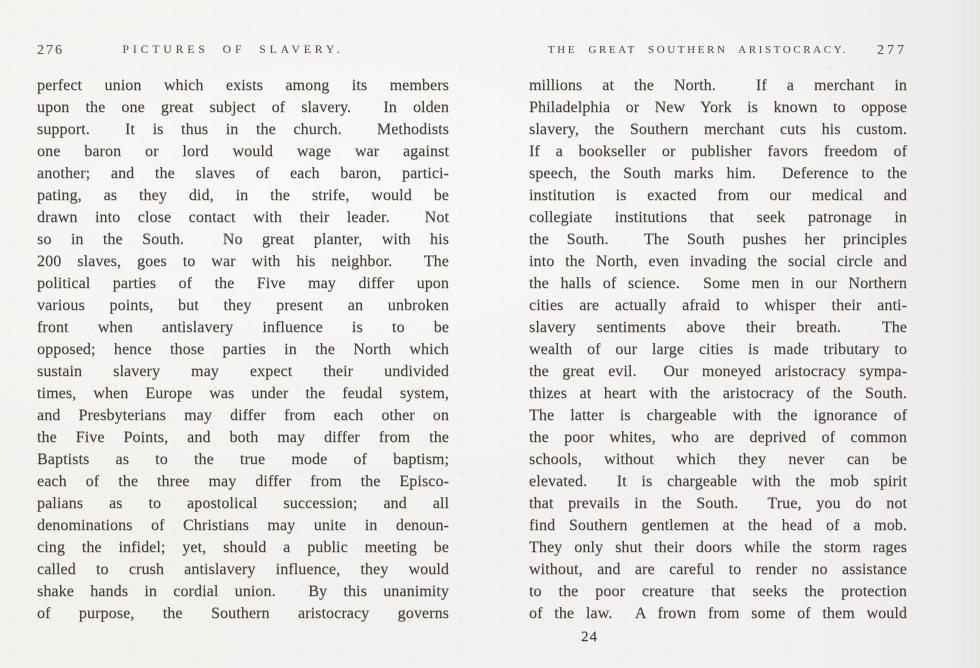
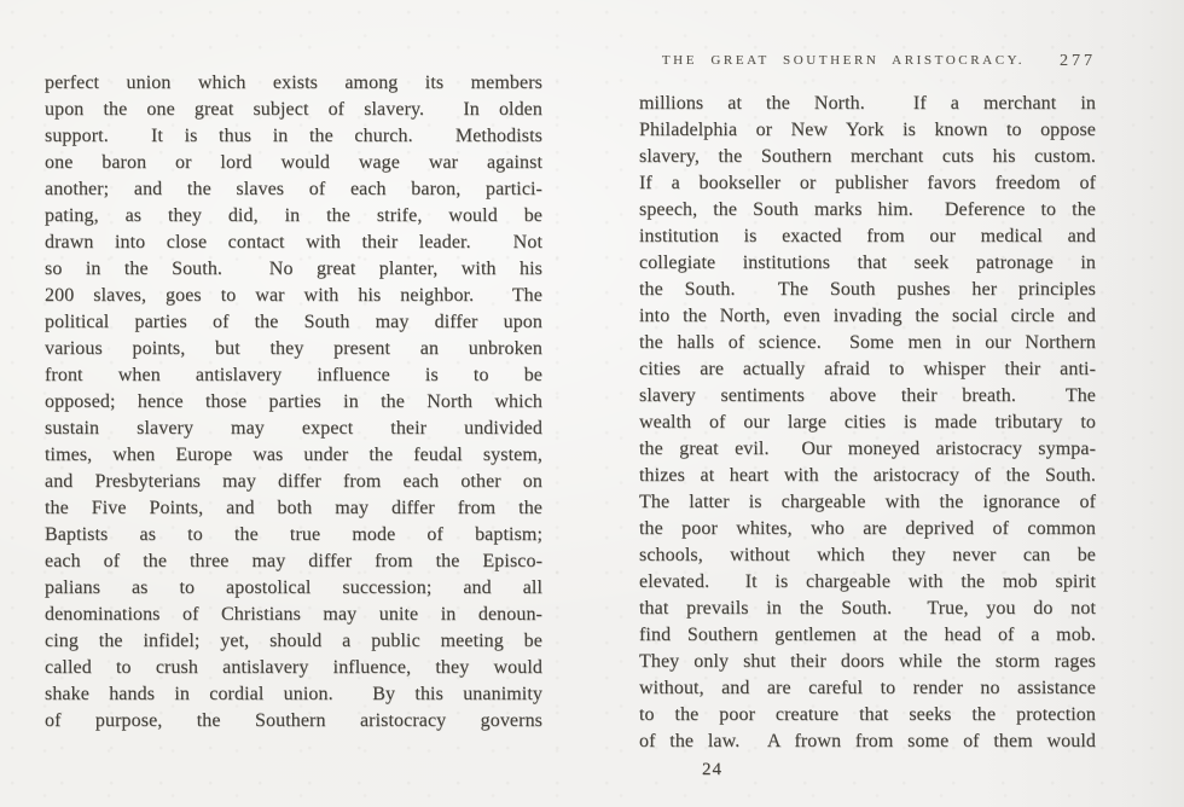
- 276
- PICTURES OF SLAVERY.
  perfect union which exists among its members
  upon the one great subject of slavery. In olden
  support. It is thus in the church. Methodists
  one baron or lord would wage war against
  another; and the slaves of each baron, partici-
  pating, as they did, in the strife, would be
  drawn into close contact with their leader. Not
  so in the South. No great planter, with his
  200 slaves, goes to war with his neighbor. The
- political parties of the Five may differ upon
+ political parties of the South may differ upon
  various points, but they present an unbroken
  front when antislavery influence is to be
  opposed; hence those parties in the North which
  sustain slavery may expect their undivided
  times, when Europe was under the feudal system,
  and Presbyterians may differ from each other on
  the Five Points, and both may differ from the
  Baptists as to the true mode of baptism;
  each of the three may differ from the Episco-
  palians as to apostolical succession; and all
  denominations of Christians may unite in denoun-
  cing the infidel; yet, should a public meeting be
  called to crush antislavery influence, they would
  shake hands in cordial union. By this unanimity
  of purpose, the Southern aristocracy governs
  THE GREAT SOUTHERN ARISTOCRACY.
  277
  millions at the North. If a merchant in
  Philadelphia or New York is known to oppose
  slavery, the Southern merchant cuts his custom.
  If a bookseller or publisher favors freedom of
  speech, the South marks him. Deference to the
  institution is exacted from our medical and
  collegiate institutions that seek patronage in
  the South. The South pushes her principles
  into the North, even invading the social circle and
  the halls of science. Some men in our Northern
  cities are actually afraid to whisper their anti-
  slavery sentiments above their breath. The
  wealth of our large cities is made tributary to
  the great evil. Our moneyed aristocracy sympa-
  thizes at heart with the aristocracy of the South.
  The latter is chargeable with the ignorance of
  the poor whites, who are deprived of common
  schools, without which they never can be
  elevated. It is chargeable with the mob spirit
  that prevails in the South. True, you do not
  find Southern gentlemen at the head of a mob.
  They only shut their doors while the storm rages
  without, and are careful to render no assistance
  to the poor creature that seeks the protection
  of the law. A frown from some of them would
  24
